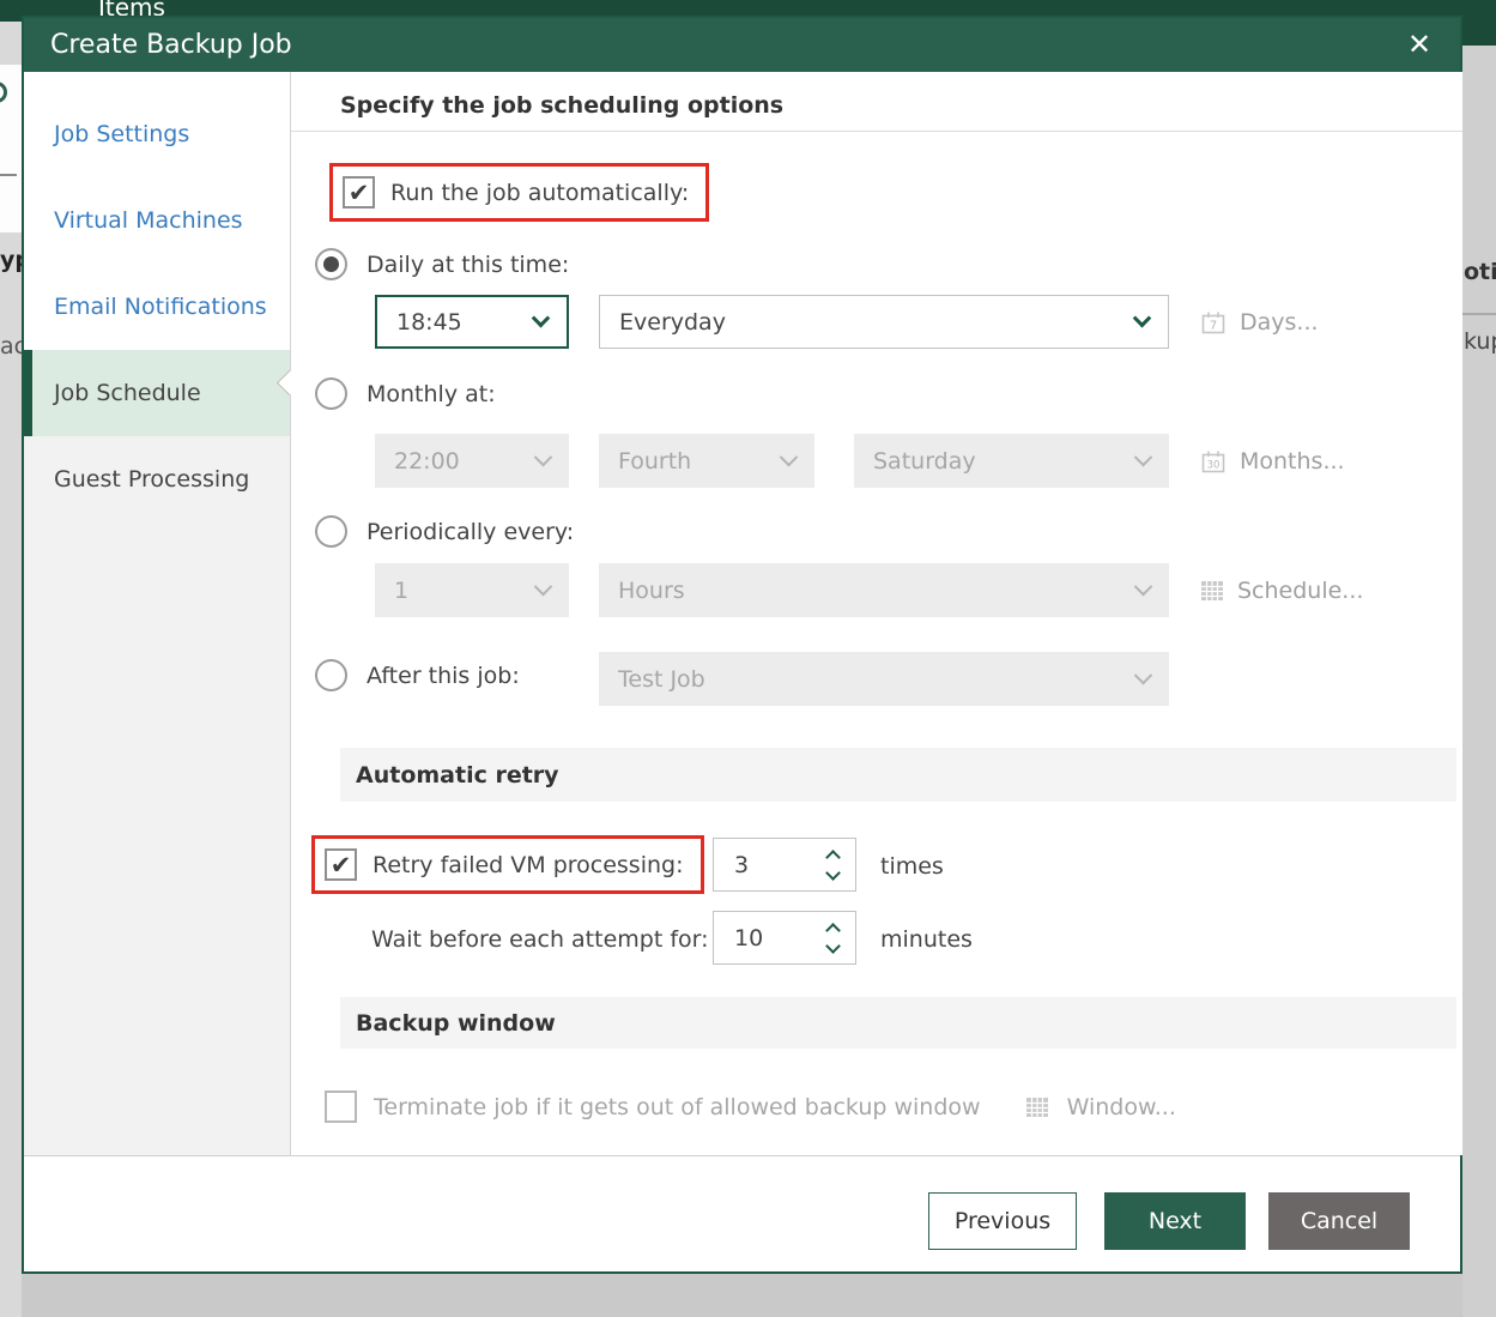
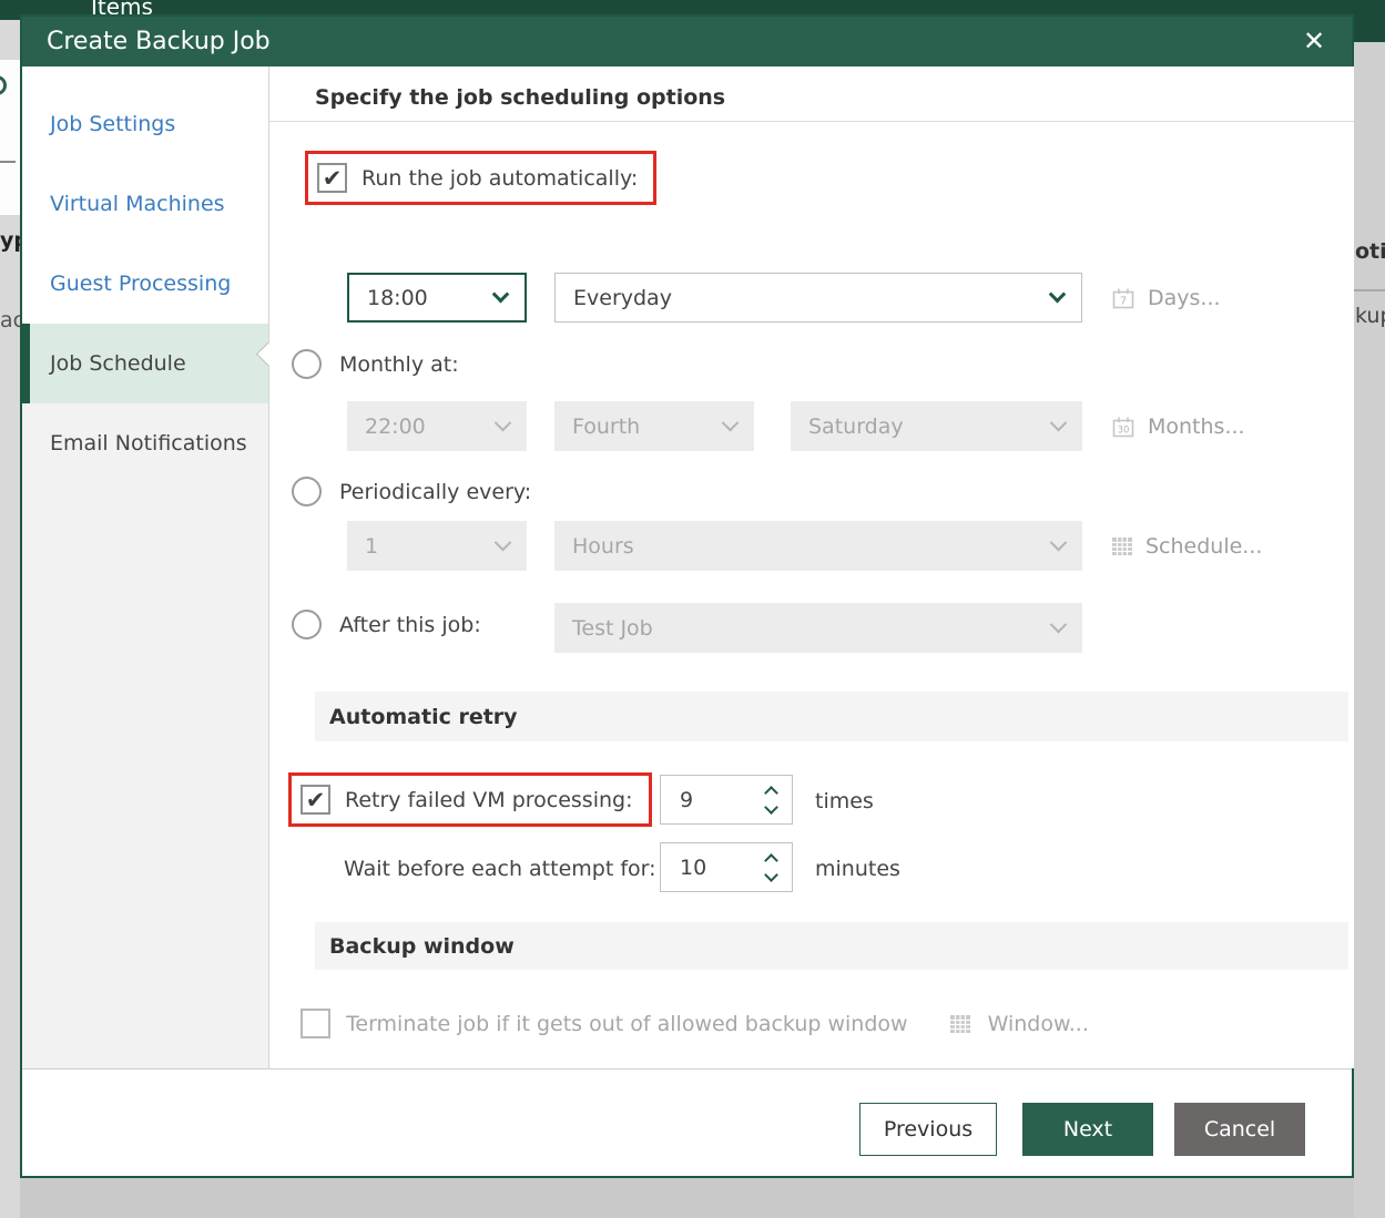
  Items
  oti
  Create Backup Job
  ✕
  Job Settings
  Virtual Machines
- Email Notifications
+ Guest Processing
  Job Schedule
- Guest Processing
+ Email Notifications
  Specify the job scheduling options
  ✔
  Run the job automatically:
- Daily at this time:
- 18:45
+ 18:00
  Everyday
  7
  Days...
  Monthly at:
  22:00
  Fourth
  Saturday
  30
  Months...
  Periodically every:
  1
  Hours
  Schedule...
  After this job:
  Test Job
  Automatic retry
  ✔
  Retry failed VM processing:
- 3
+ 9
  times
  Wait before each attempt for:
  10
  minutes
  Backup window
  Terminate job if it gets out of allowed backup window
  Window...
  Previous
  Next
  Cancel
